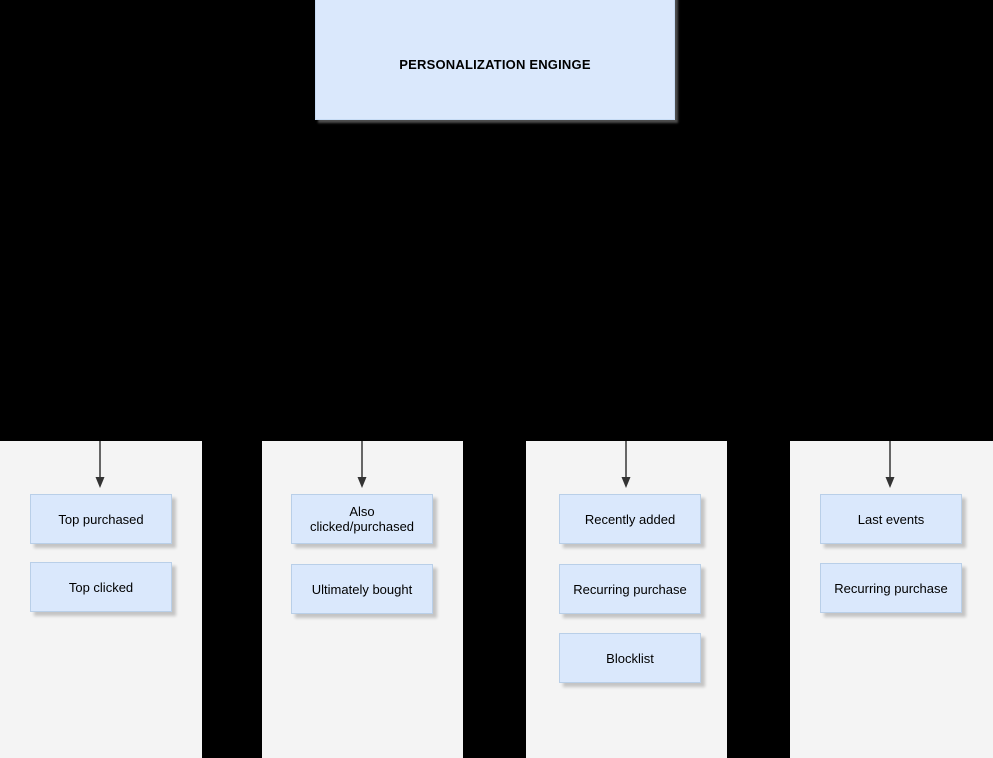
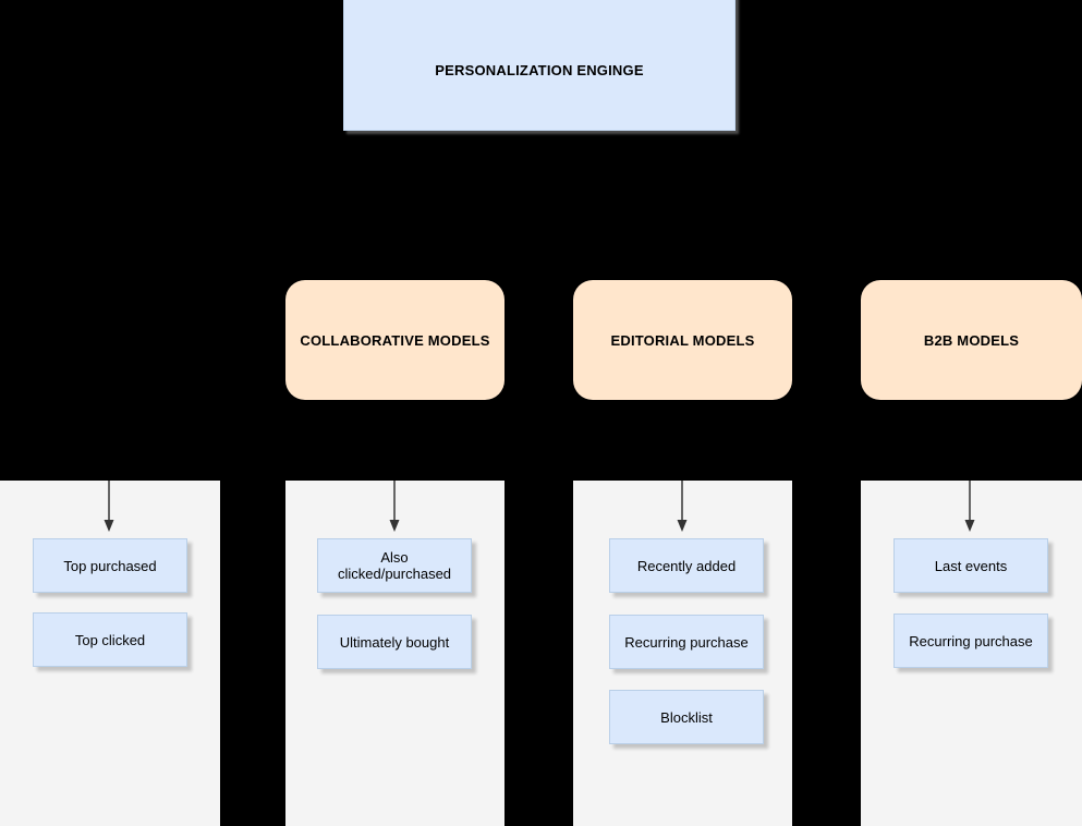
  PERSONALIZATION ENGINGE
+ COLLABORATIVE MODELS
+ EDITORIAL MODELS
+ B2B MODELS
  Top purchased
  Top clicked
  Also clicked/purchased
  Ultimately bought
  Recently added
  Recurring purchase
  Blocklist
  Last events
  Recurring purchase
